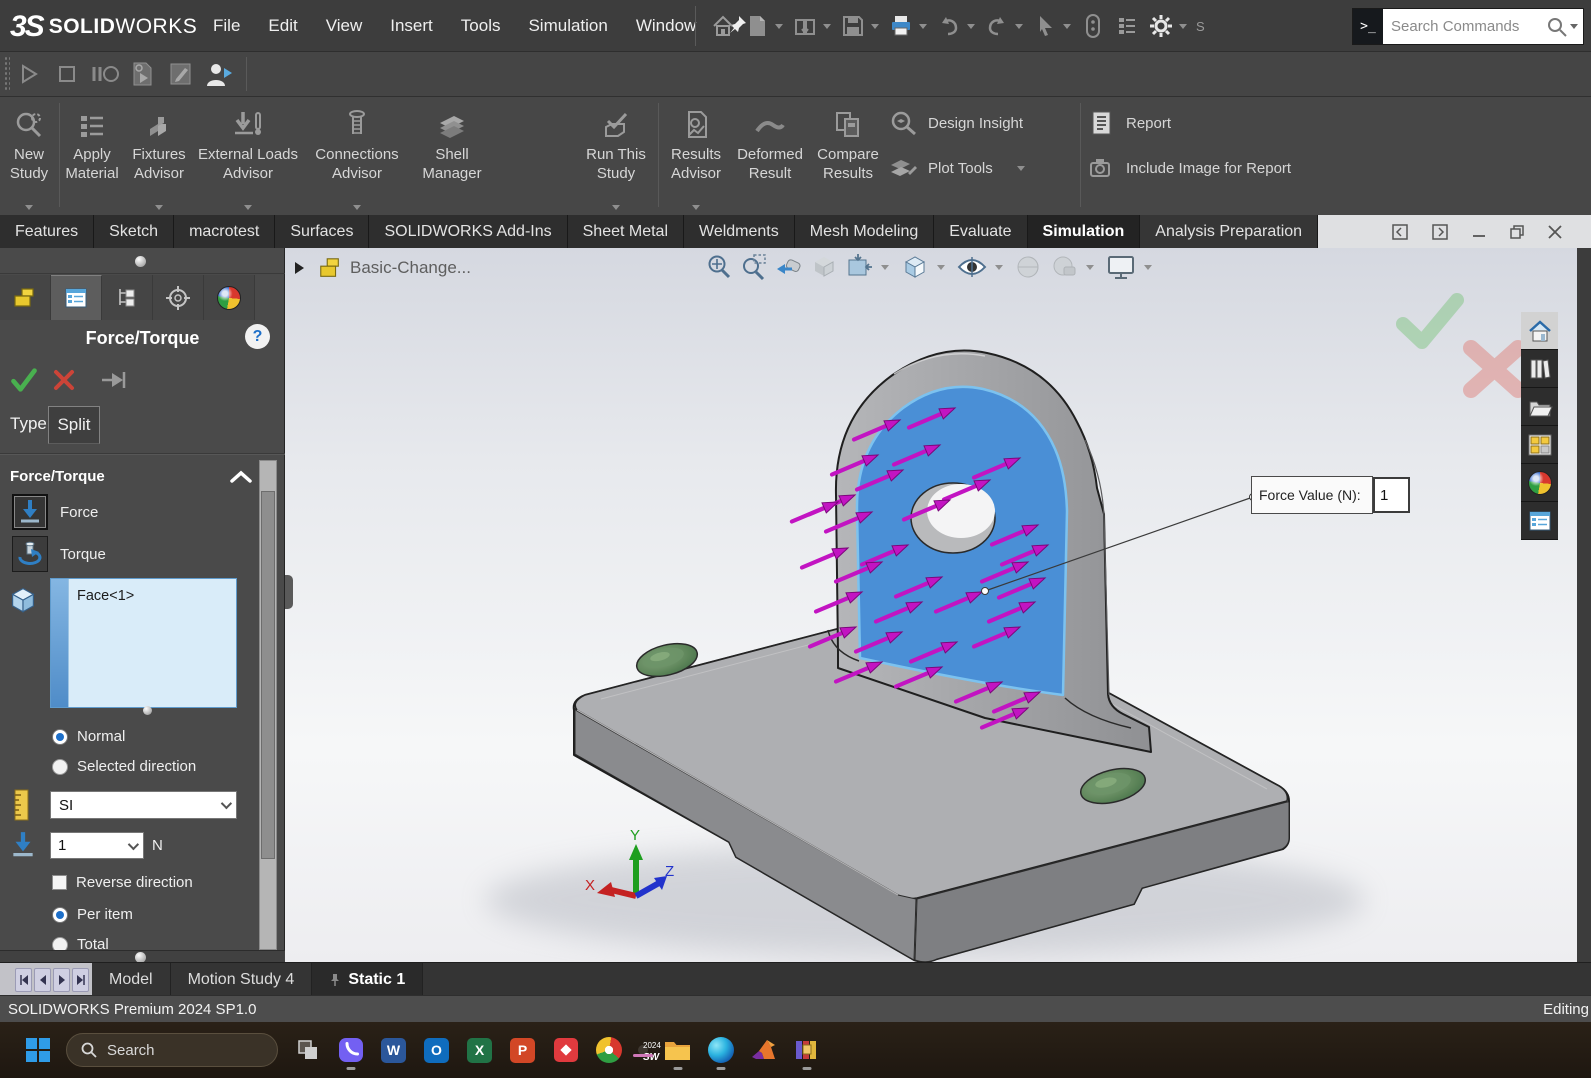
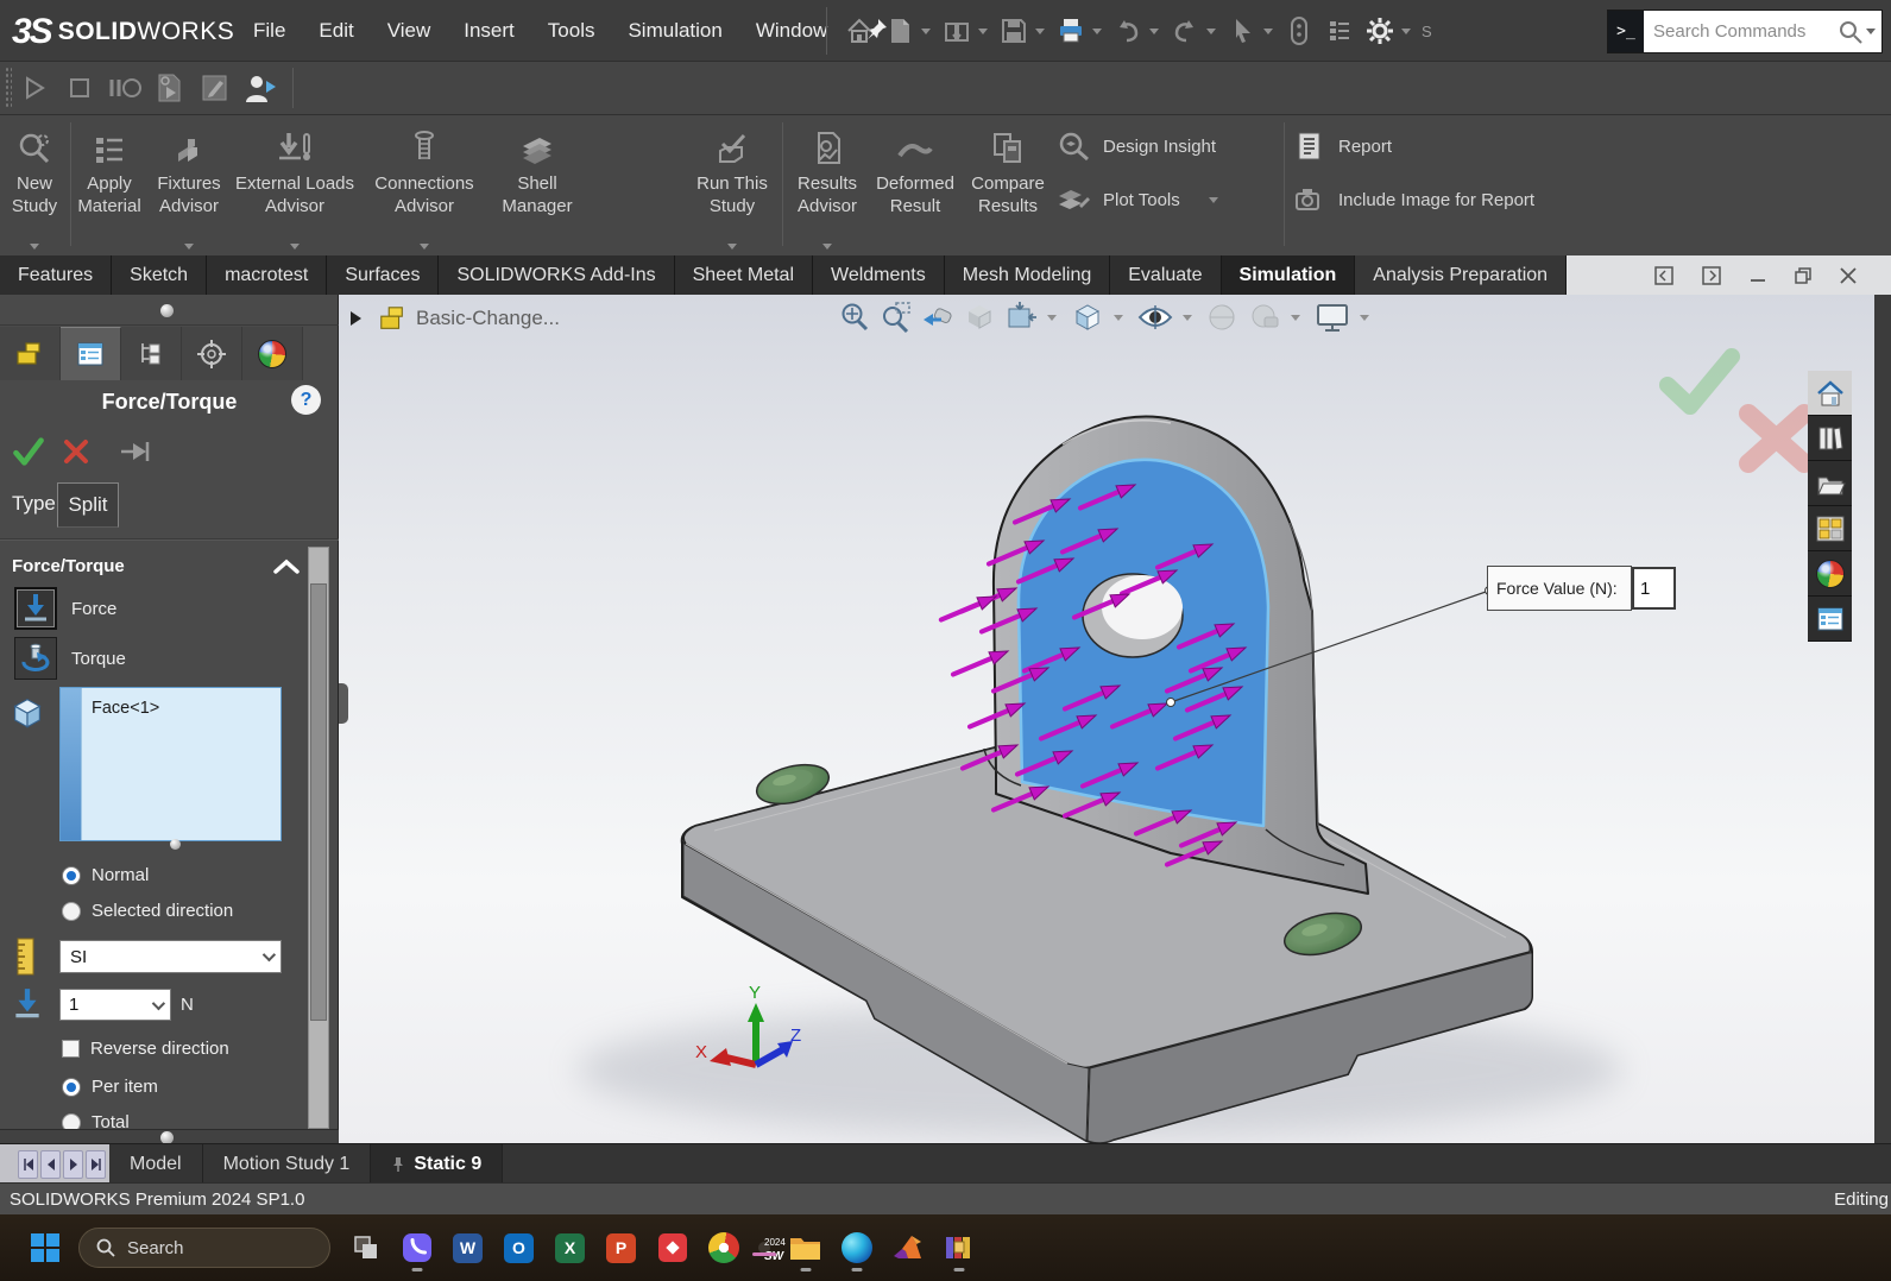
  3S
  SOLIDWORKS
  File
  Edit
  View
  Insert
  Tools
  Simulation
  Window
  S
  >_
  Search Commands
  New Study
  Apply Material
  Fixtures Advisor
  External Loads Advisor
  Connections Advisor
  Shell Manager
  Run This Study
  Results Advisor
  Deformed Result
  Compare Results
  Design Insight
  Plot Tools
  Report
  Include Image for Report
  Features
  Sketch
  macrotest
  Surfaces
  SOLIDWORKS Add-Ins
  Sheet Metal
  Weldments
  Mesh Modeling
  Evaluate
  Simulation
  Analysis Preparation
  Force/Torque
  ?
  Type
  Split
  Force/Torque
  Force
  Torque
  Face<1>
  Normal
  Selected direction
  SI
  1
  N
  Reverse direction
  Per item
  Total
  Y
  X
  Z
  Basic-Change...
  Force Value (N):
  1
  Model
- Motion Study 4
+ Motion Study 1
- Static 1
+ Static 9
  SOLIDWORKS Premium 2024 SP1.0
  Editing
  Search
  W
  O
  X
  P
  SW
  2024
